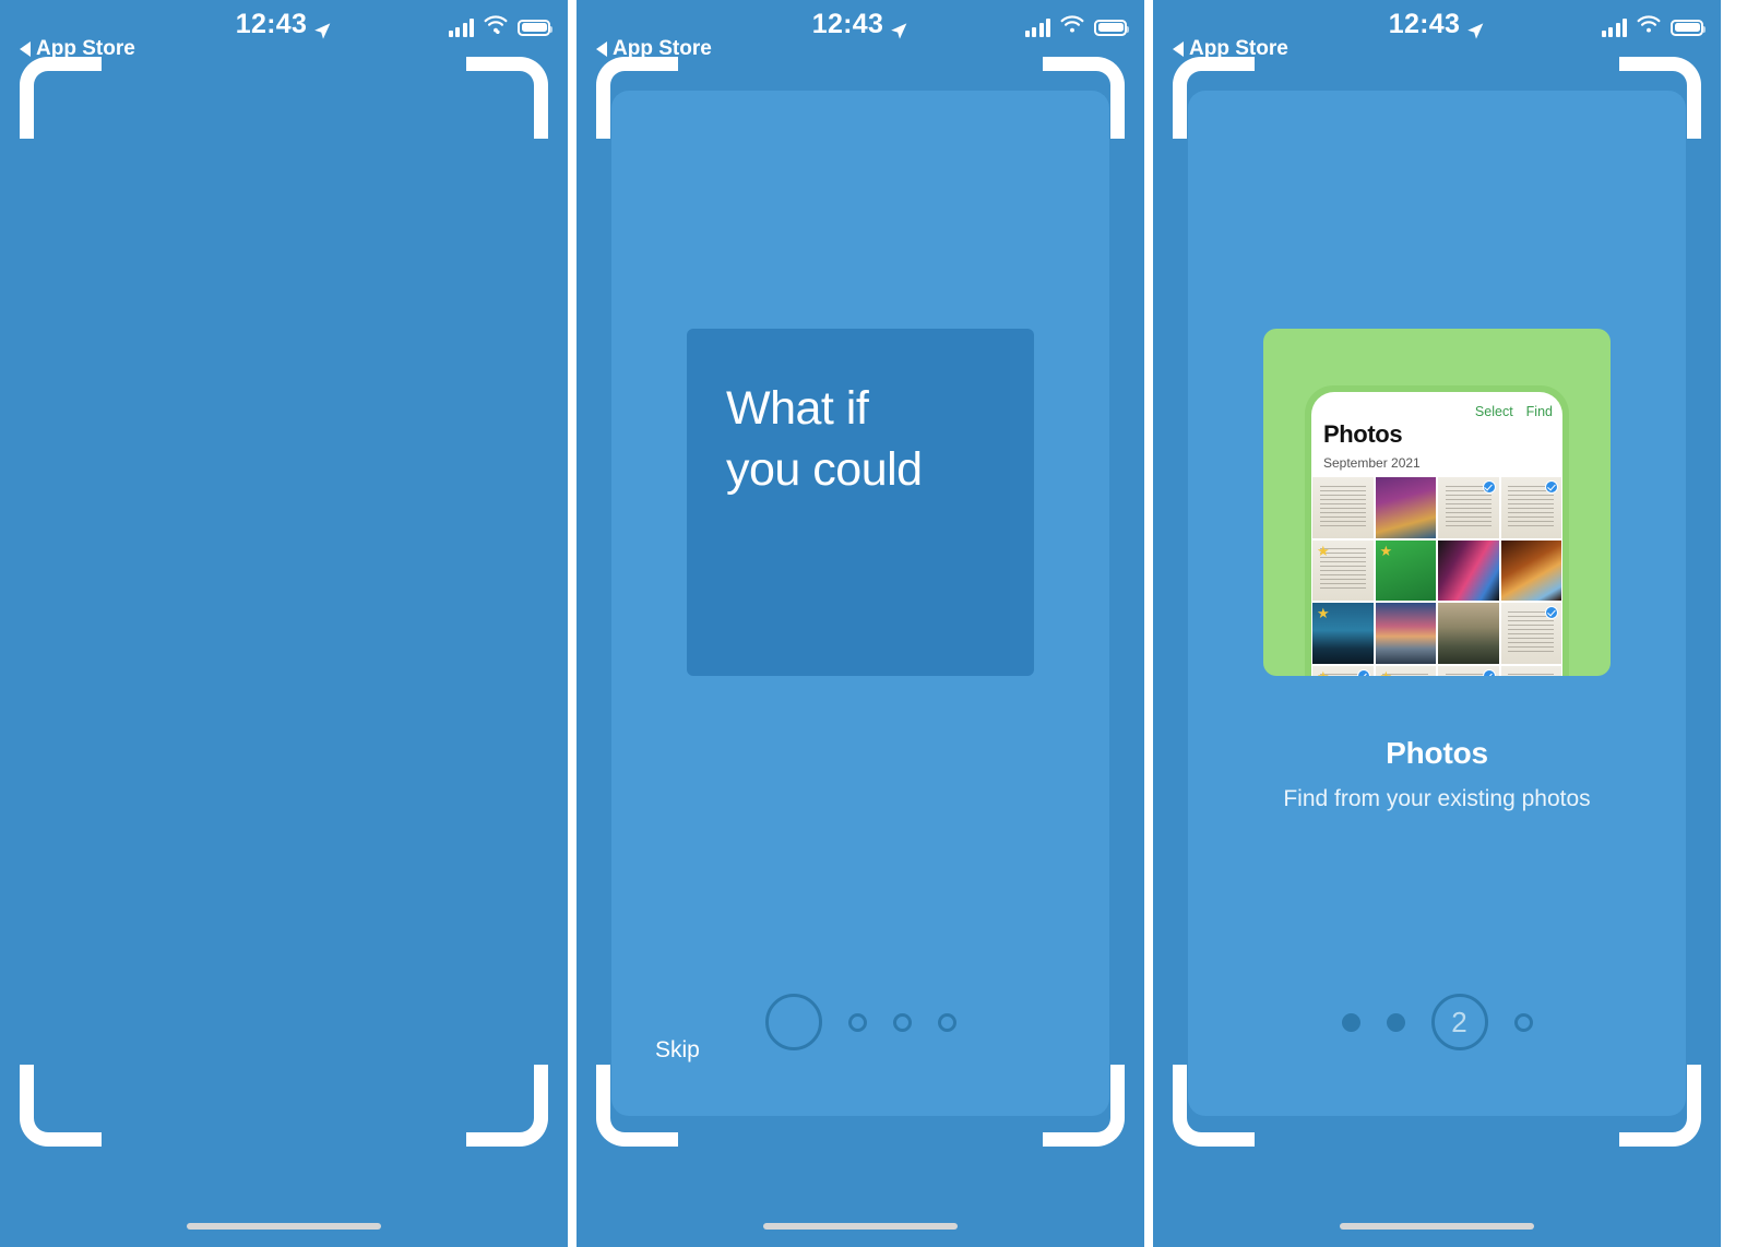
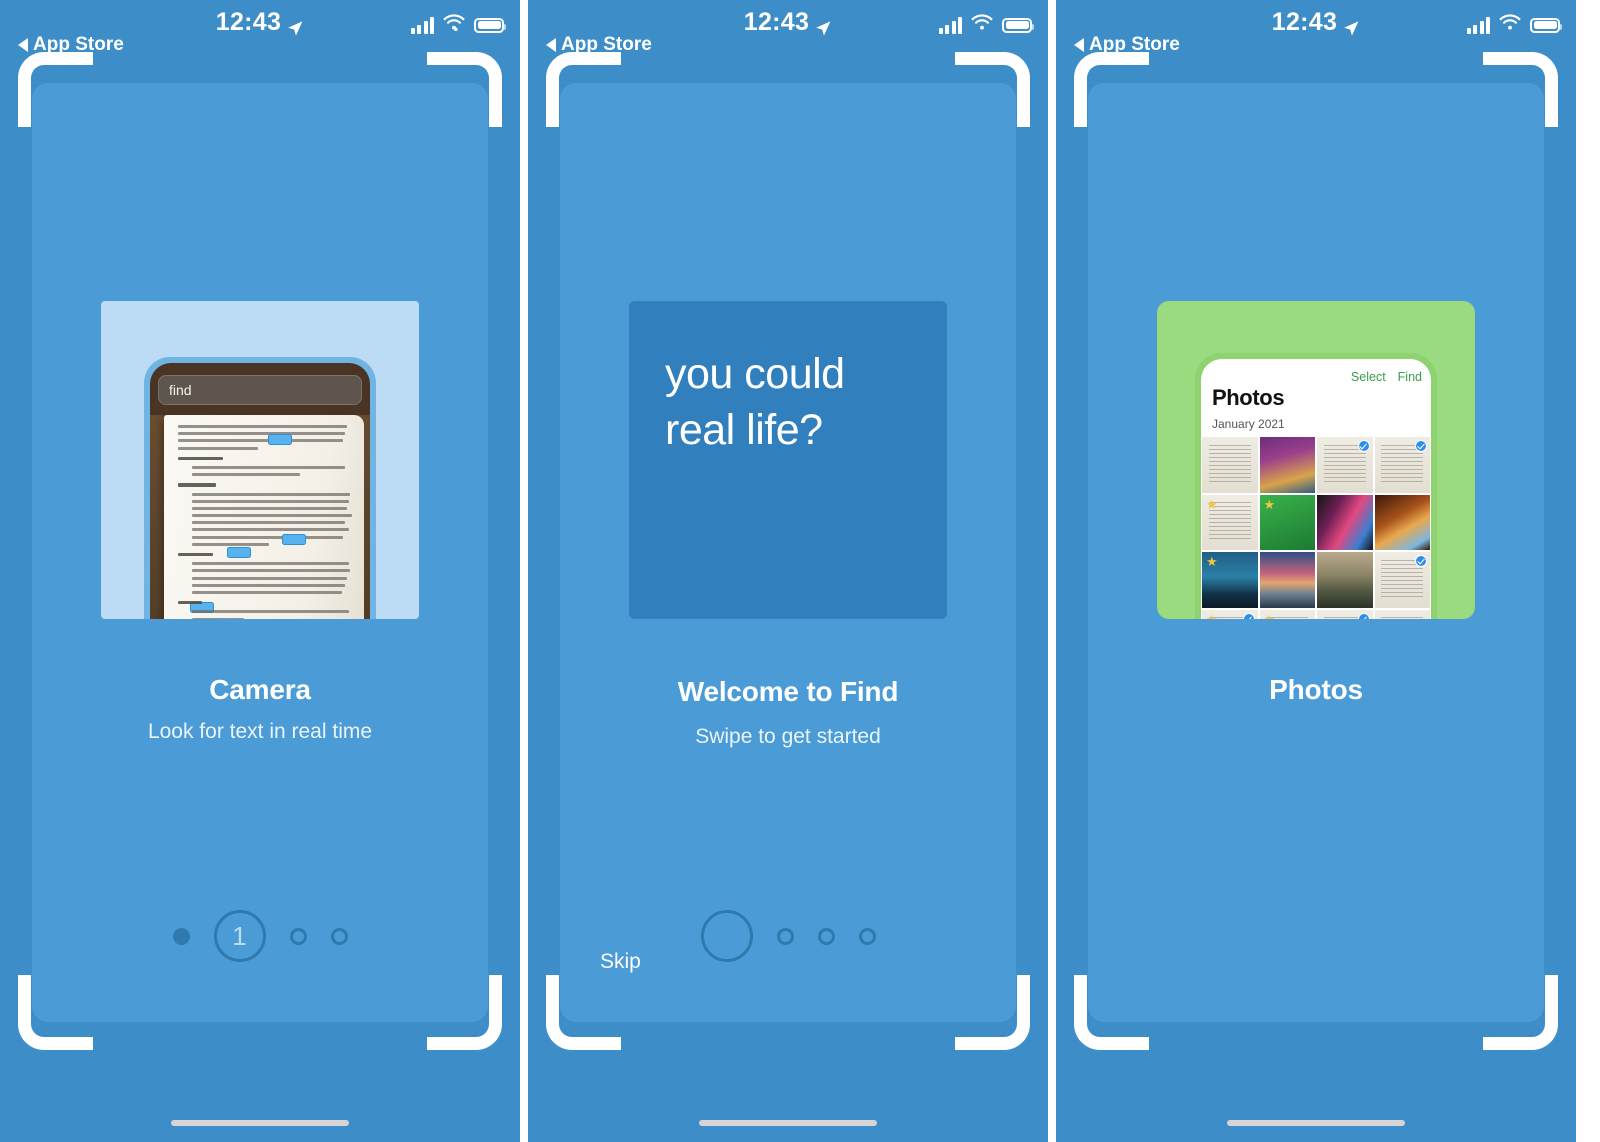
  12:43
  App Store
+ find
+ Camera
+ Look for text in real time
+ 1
  12:43
  App Store
- What if
  you could
+ real life?
+ Welcome to Find
+ Swipe to get started
  Skip
  12:43
  App Store
  Select
  Find
  Photos
- September 2021
+ January 2021
  ★
  ★
  ★
  Photos
- Find from your existing photos
- 2
